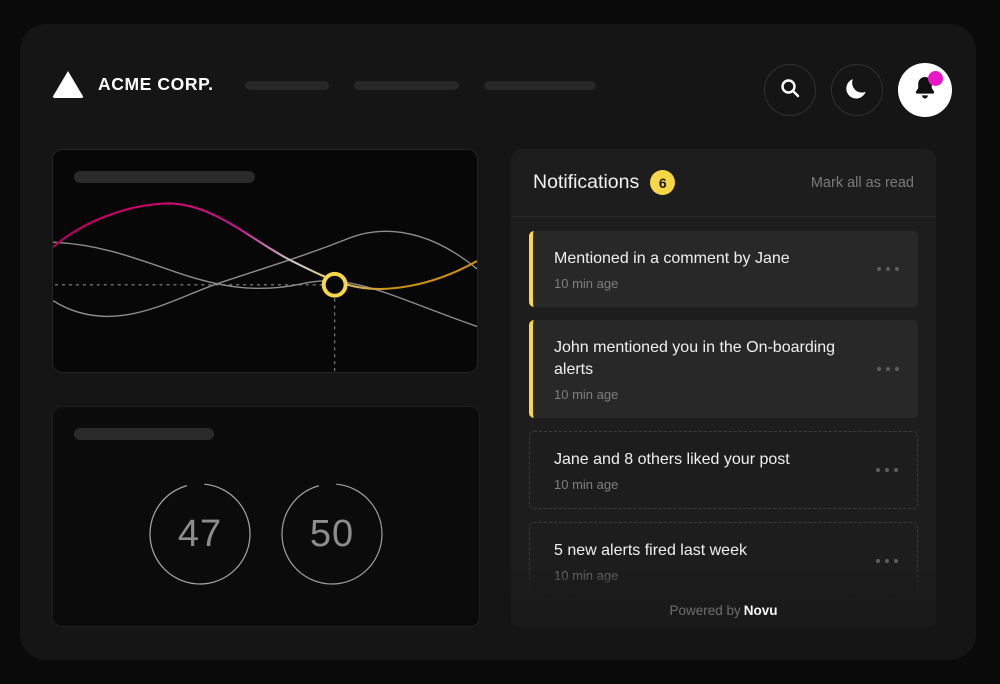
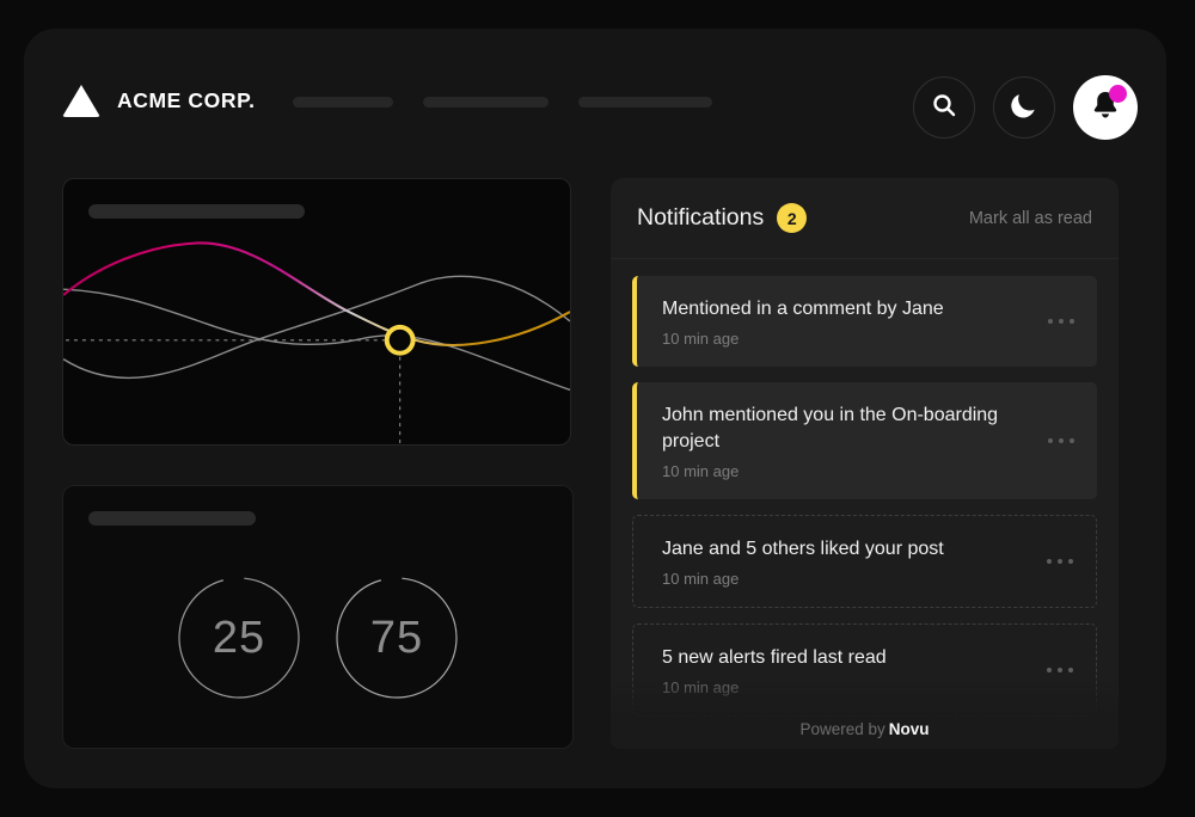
  ACME CORP.
+ 25
- 47
+ 75
- 50
  Notifications
- 6
+ 2
  Mark all as read
  Mentioned in a comment by Jane
  10 min age
- John mentioned you in the On-boarding alerts
+ John mentioned you in the On-boarding project
  10 min age
- Jane and 8 others liked your post
+ Jane and 5 others liked your post
  10 min age
- 5 new alerts fired last week
+ 5 new alerts fired last read
  Powered by Novu
